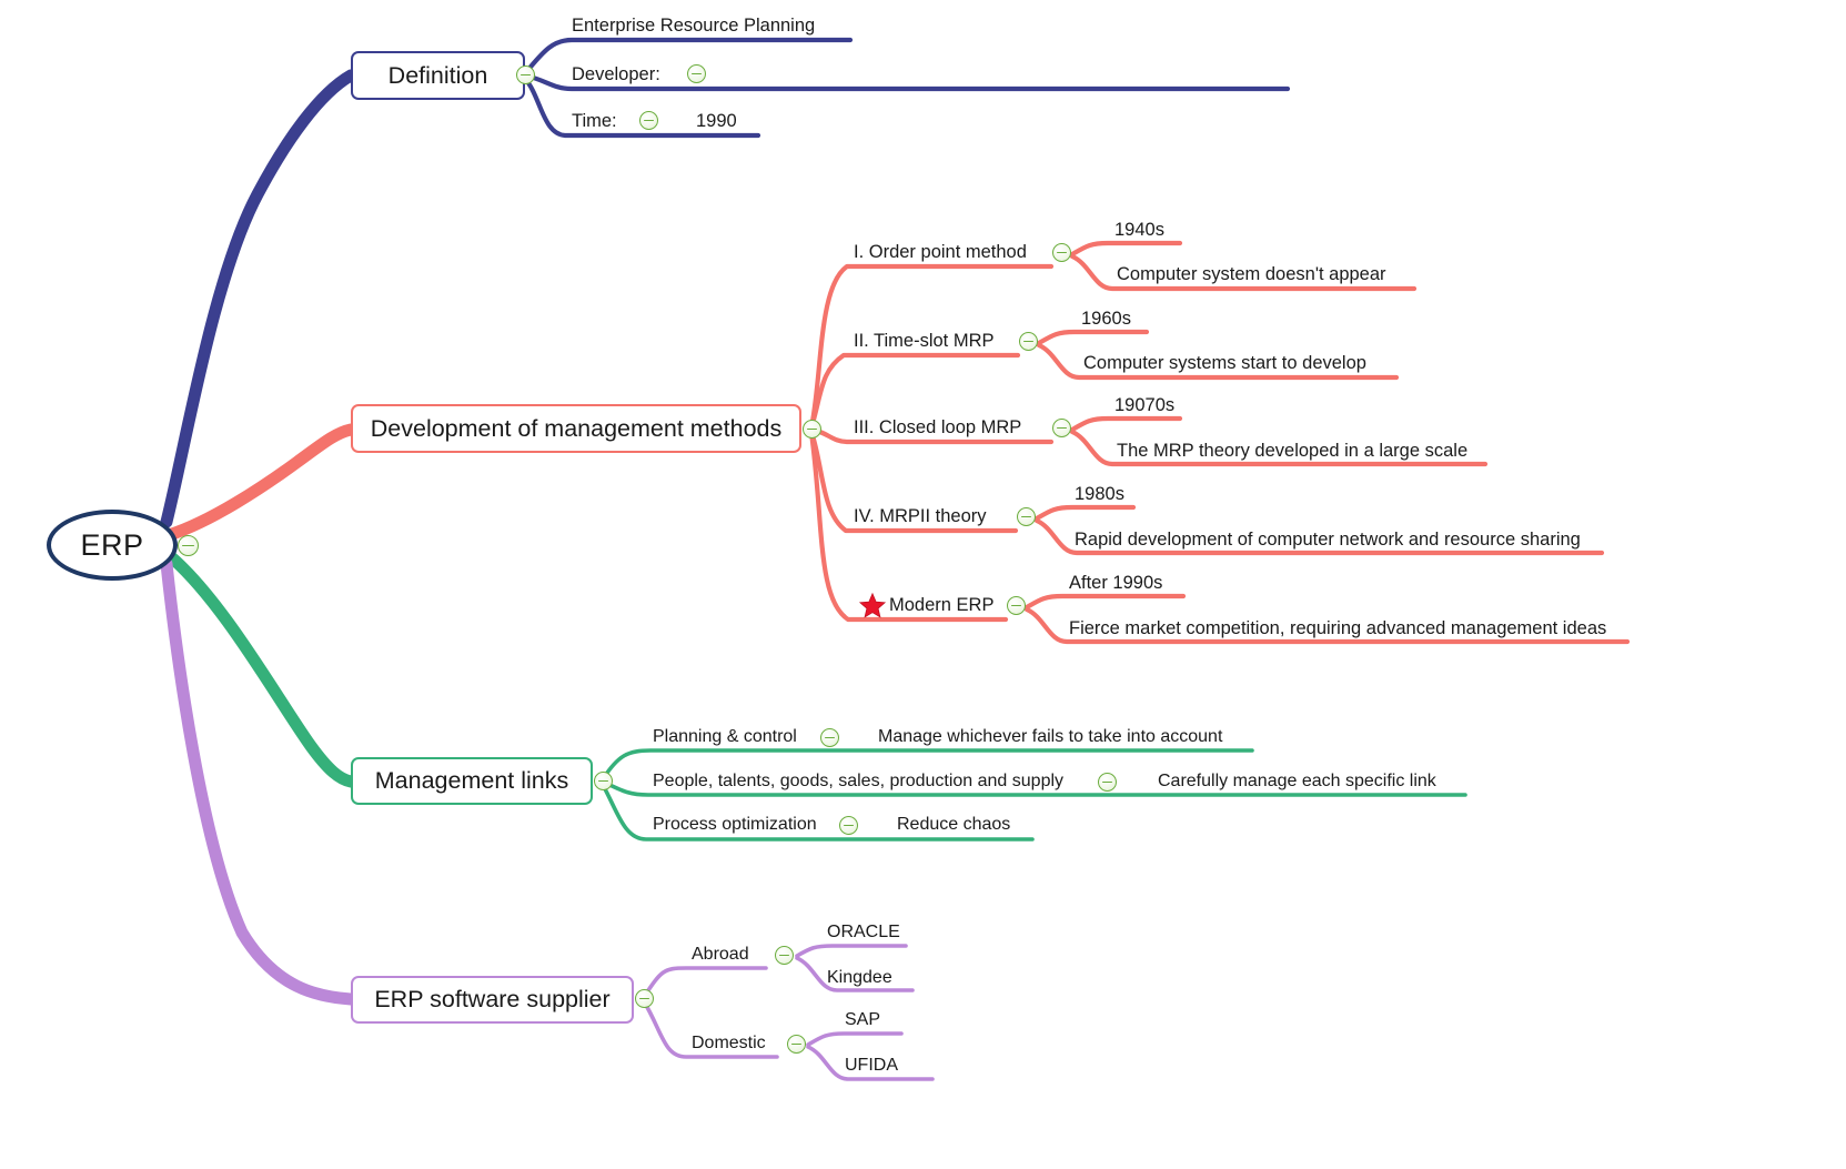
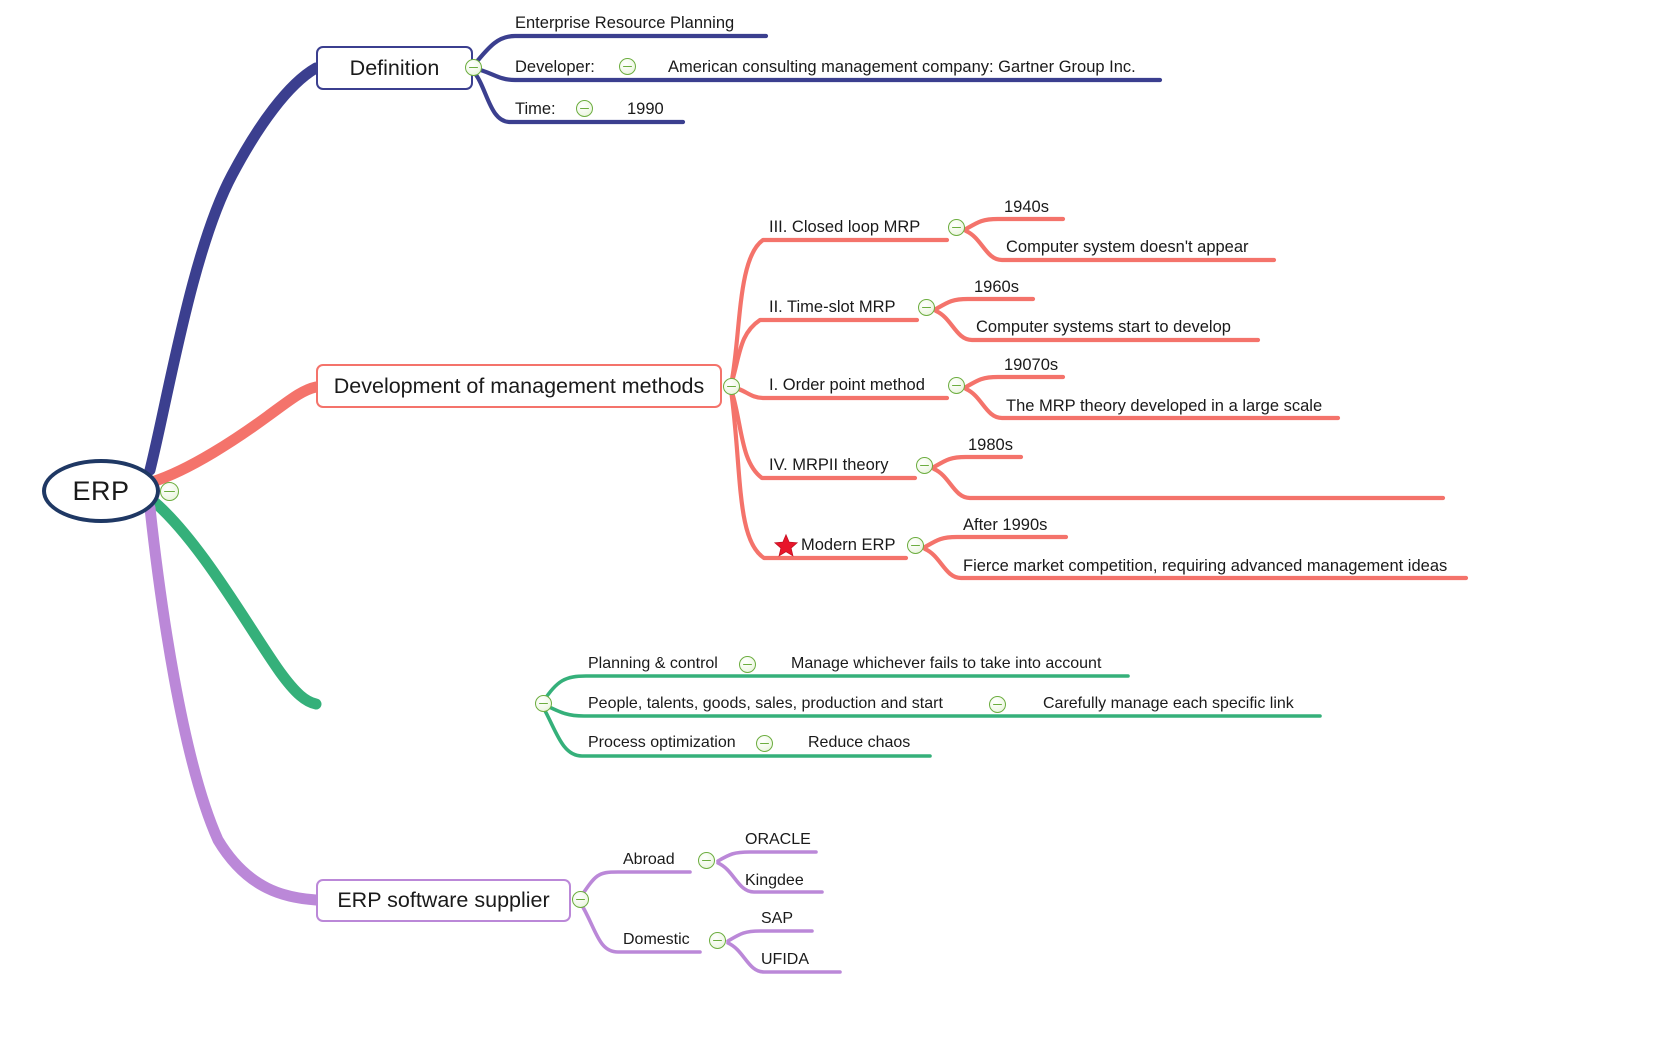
  ERP
  Definition
  Enterprise Resource Planning
  Developer:
+ American consulting management company: Gartner Group Inc.
  Time:
  1990
  Development of management methods
- I. Order point method
+ III. Closed loop MRP
  1940s
  Computer system doesn't appear
  II. Time-slot MRP
  1960s
  Computer systems start to develop
- III. Closed loop MRP
+ I. Order point method
  19070s
  The MRP theory developed in a large scale
  IV. MRPII theory
  1980s
- Rapid development of computer network and resource sharing
  Modern ERP
  After 1990s
  Fierce market competition, requiring advanced management ideas
- Management links
  Planning & control
  Manage whichever fails to take into account
- People, talents, goods, sales, production and supply
+ People, talents, goods, sales, production and start
  Carefully manage each specific link
  Process optimization
  Reduce chaos
  ERP software supplier
  Abroad
  ORACLE
  Kingdee
  Domestic
  SAP
  UFIDA
